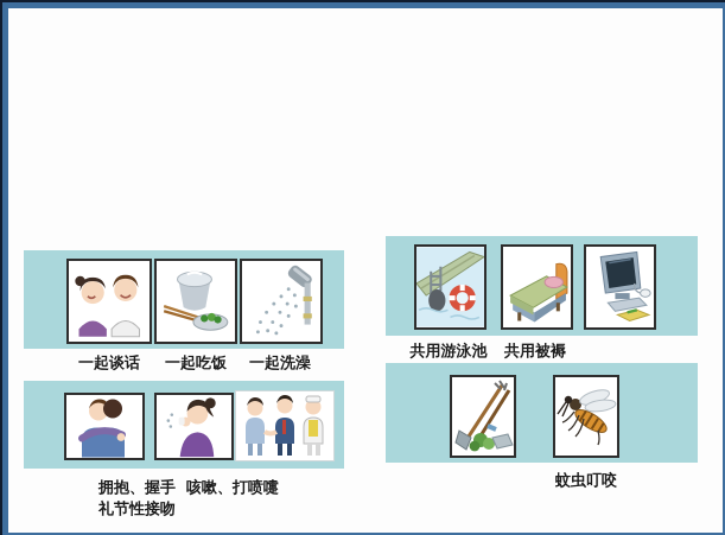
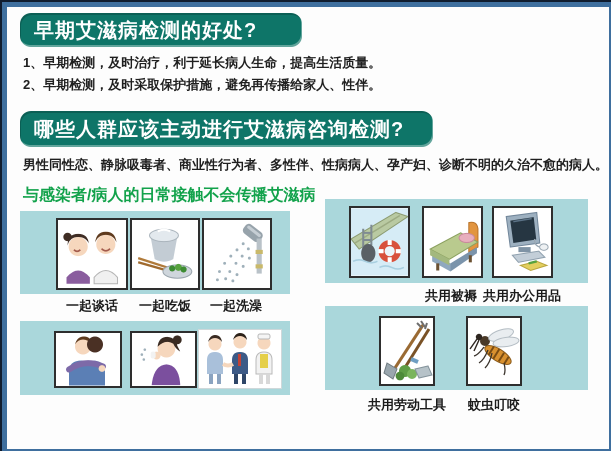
+ 早期艾滋病检测的好处?
+ 1、早期检测，及时治疗，利于延长病人生命，提高生活质量。
+ 2、早期检测，及时采取保护措施，避免再传播给家人、性伴。
+ 哪些人群应该主动进行艾滋病咨询检测?
+ 男性同性恋、静脉吸毒者、商业性行为者、多性伴、性病病人、孕产妇、诊断不明的久治不愈的病人。
+ 与感染者/病人的日常接触不会传播艾滋病
  一起谈话
  一起吃饭
  一起洗澡
- 拥抱、握手
- 咳嗽、打喷嚏
- 礼节性接吻
- 共用游泳池
  共用被褥
+ 共用办公用品
+ 共用劳动工具
  蚊虫叮咬
